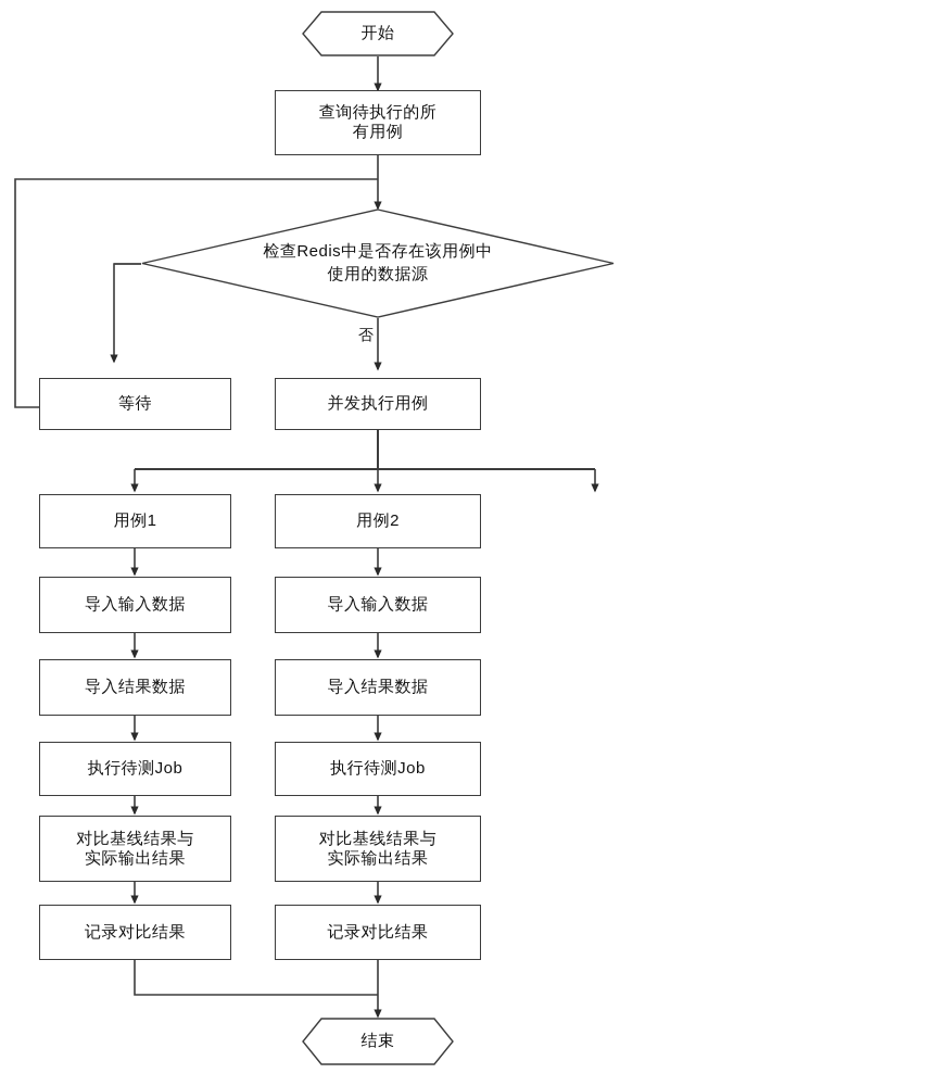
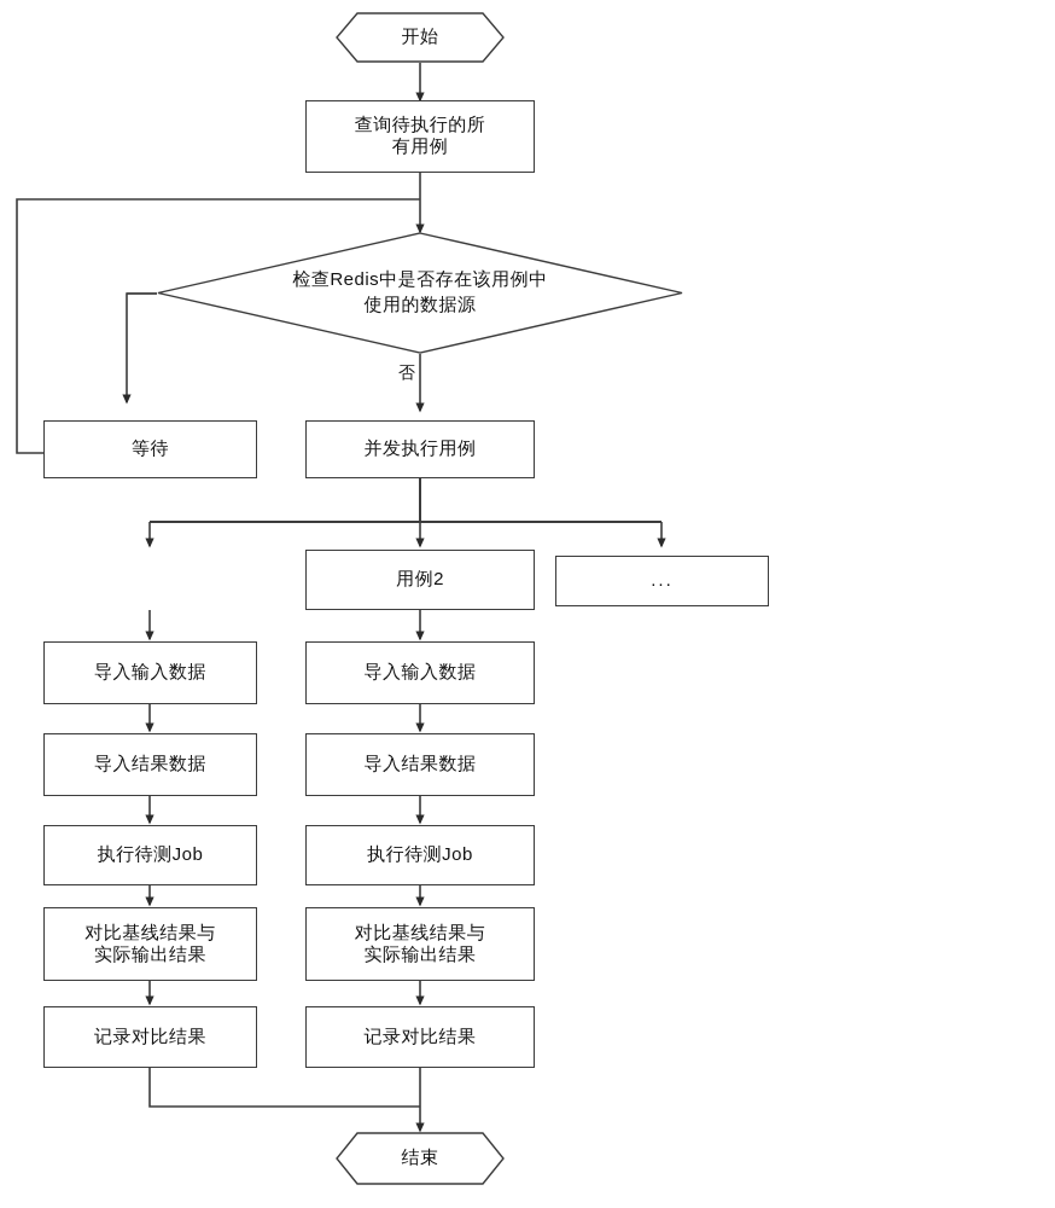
  开始
  查询待执行的所
  有用例
  检查Redis中是否存在该用例中
  使用的数据源
  否
  等待
  并发执行用例
- 用例1
  用例2
+ ...
  导入输入数据
  导入结果数据
  执行待测Job
  对比基线结果与
  实际输出结果
  记录对比结果
  导入输入数据
  导入结果数据
  执行待测Job
  对比基线结果与
  实际输出结果
  记录对比结果
  结束
